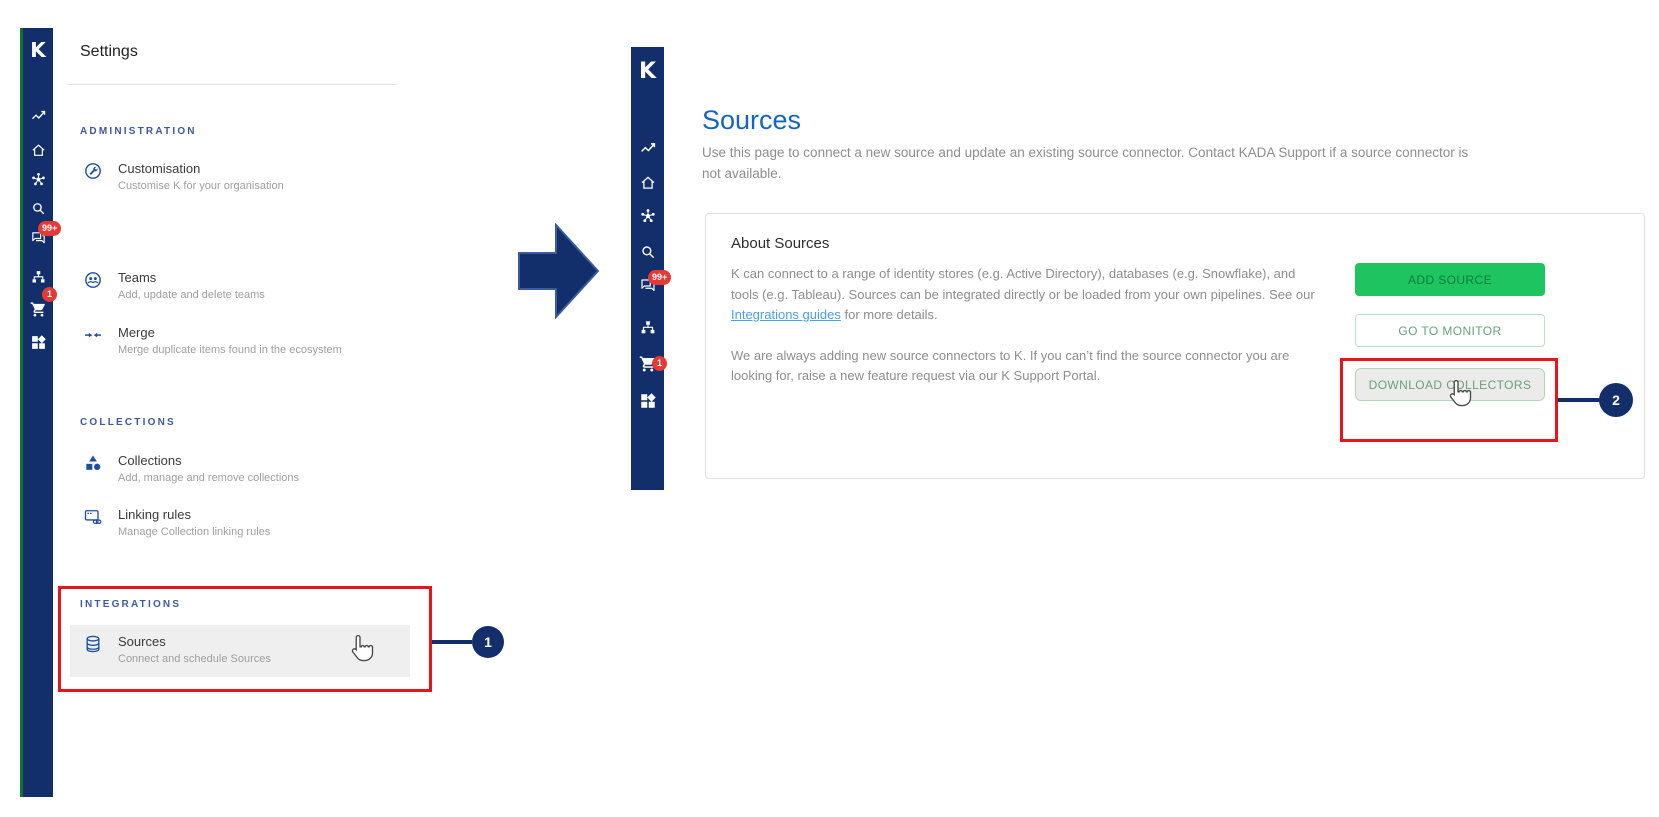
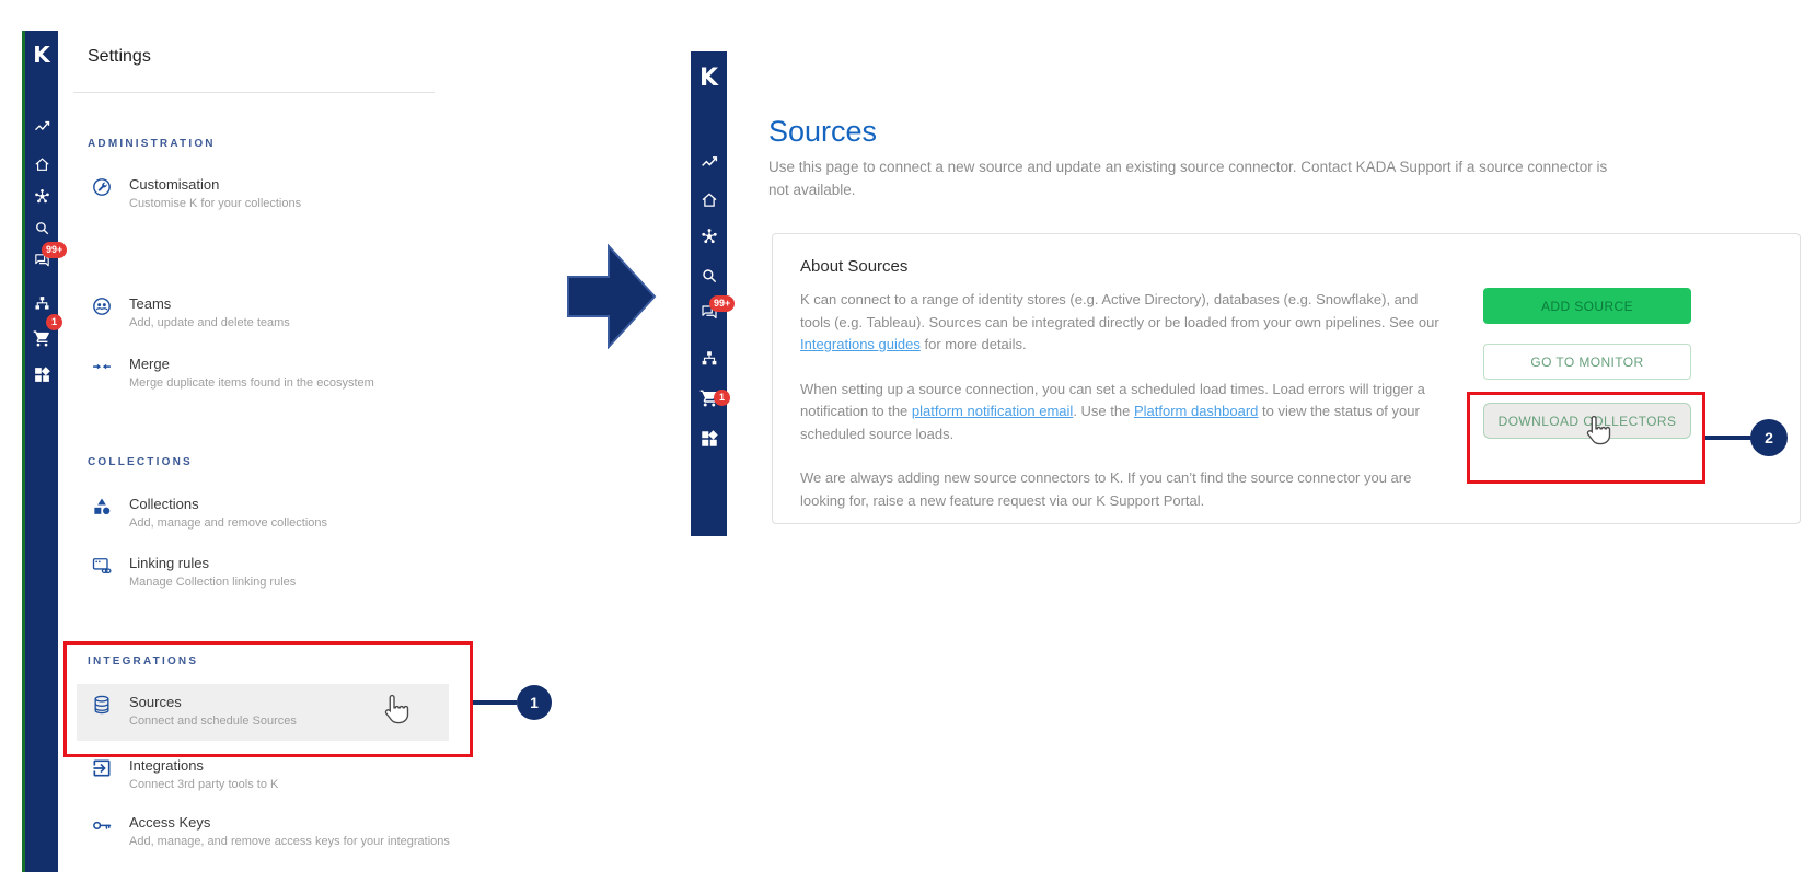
  K
  99+
  1
  Settings
  ADMINISTRATION
  Customisation
- Customise K for your organisation
+ Customise K for your collections
  Teams
  Add, update and delete teams
  Merge
  Merge duplicate items found in the ecosystem
  COLLECTIONS
  Collections
  Add, manage and remove collections
  Linking rules
  Manage Collection linking rules
  INTEGRATIONS
  Sources
  Connect and schedule Sources
+ Integrations
+ Connect 3rd party tools to K
+ Access Keys
+ Add, manage, and remove access keys for your integrations
  1
  K
  99+
  1
  Sources
  Use this page to connect a new source and update an existing source connector. Contact KADA Support if a source connector is not available.
  About Sources
  K can connect to a range of identity stores (e.g. Active Directory), databases (e.g. Snowflake), and tools (e.g. Tableau). Sources can be integrated directly or be loaded from your own pipelines. See our Integrations guides for more details.
+ When setting up a source connection, you can set a scheduled load times. Load errors will trigger a notification to the platform notification email. Use the Platform dashboard to view the status of your scheduled source loads.
  We are always adding new source connectors to K. If you can’t find the source connector you are looking for, raise a new feature request via our K Support Portal.
  ADD SOURCE
  GO TO MONITOR
  DOWNLOAD COLLECTORS
  2
